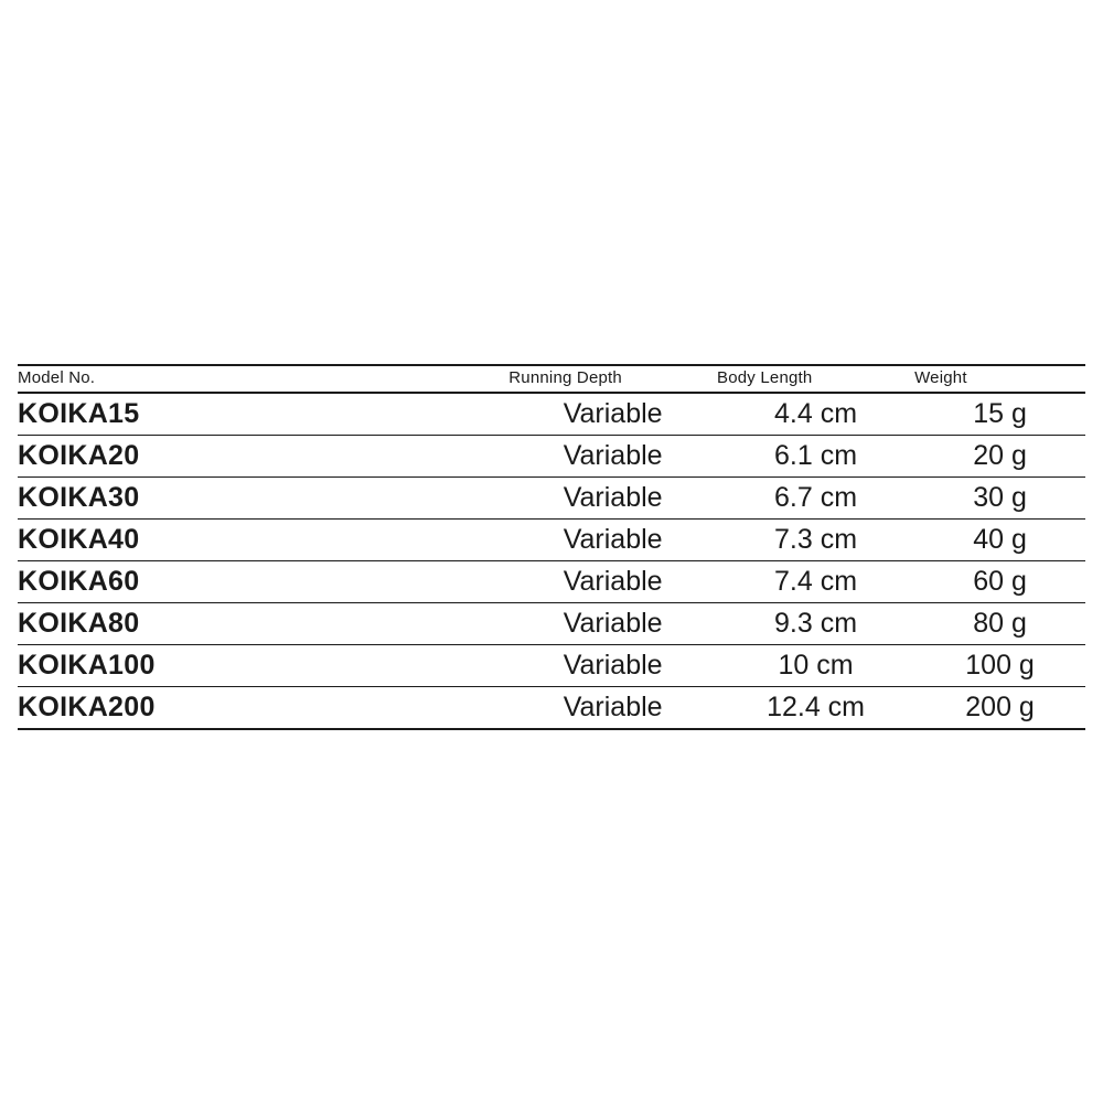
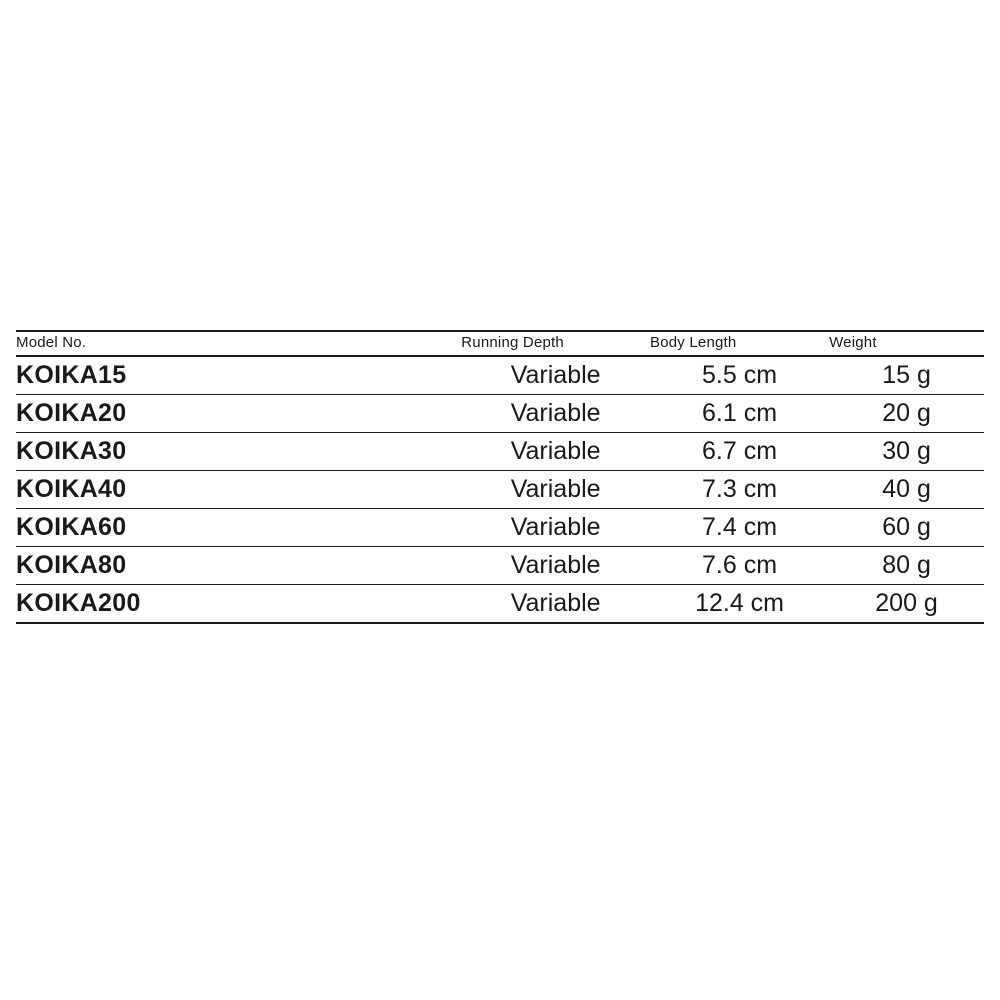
  Model No.	Running Depth	Body Length	Weight
- KOIKA15	Variable	4.4 cm	15 g
+ KOIKA15	Variable	5.5 cm	15 g
  KOIKA20	Variable	6.1 cm	20 g
  KOIKA30	Variable	6.7 cm	30 g
  KOIKA40	Variable	7.3 cm	40 g
  KOIKA60	Variable	7.4 cm	60 g
- KOIKA80	Variable	9.3 cm	80 g
+ KOIKA80	Variable	7.6 cm	80 g
- KOIKA100	Variable	10 cm	100 g
  KOIKA200	Variable	12.4 cm	200 g
